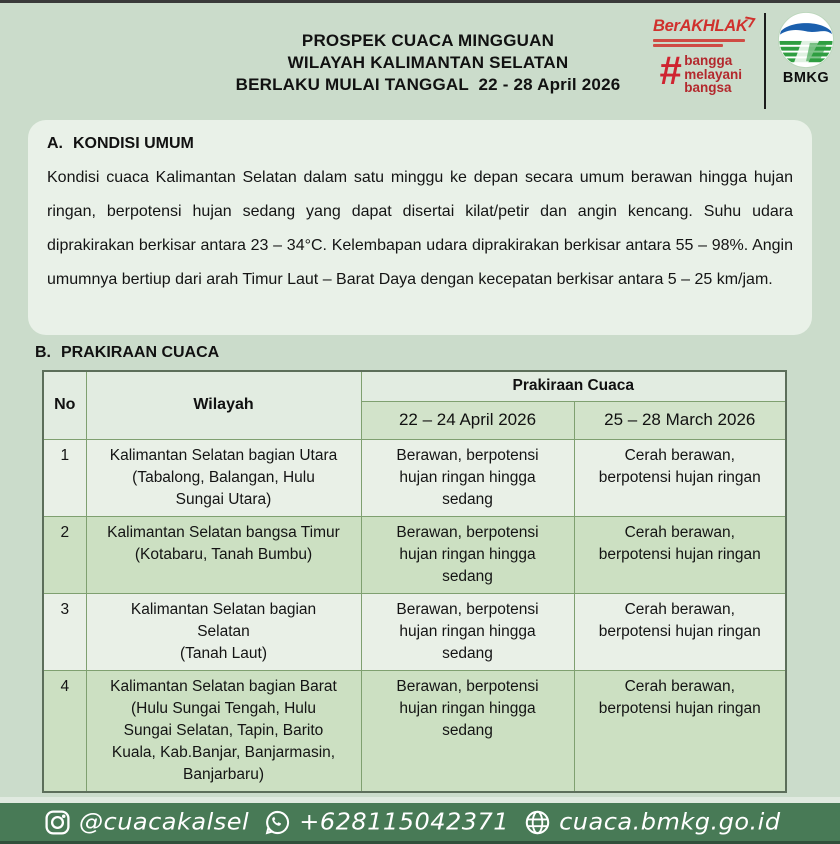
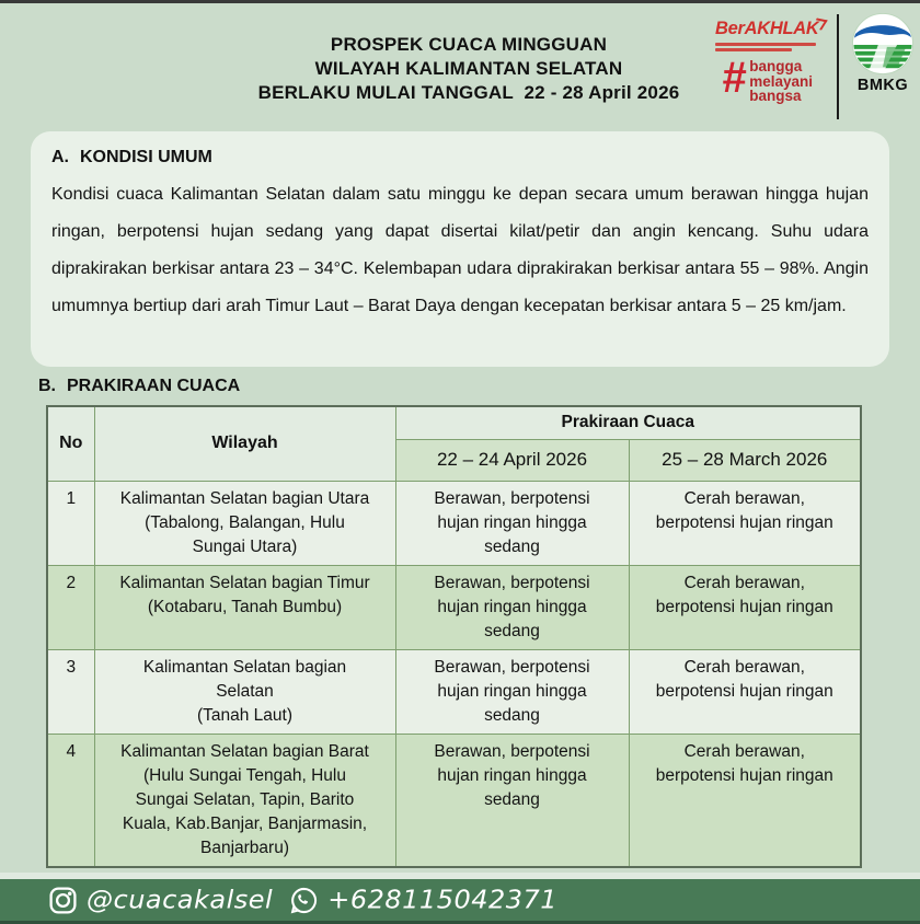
  PROSPEK CUACA MINGGUAN
  WILAYAH KALIMANTAN SELATAN
  BERLAKU MULAI TANGGAL 22 - 28 April 2026
  BerAKHLAK
  #
  bangga
  melayani
  bangsa
  BMKG
  A.
  KONDISI UMUM
  Kondisi cuaca Kalimantan Selatan dalam satu minggu ke depan secara umum berawan hingga hujan ringan, berpotensi hujan sedang yang dapat disertai kilat/petir dan angin kencang. Suhu udara diprakirakan berkisar antara 23 – 34°C. Kelembapan udara diprakirakan berkisar antara 55 – 98%. Angin umumnya bertiup dari arah Timur Laut – Barat Daya dengan kecepatan berkisar antara 5 – 25 km/jam.
  B.
  PRAKIRAAN CUACA
  No	Wilayah	Prakiraan Cuaca
  22 – 24 April 2026	25 – 28 March 2026
  1	Kalimantan Selatan bagian Utara (Tabalong, Balangan, Hulu Sungai Utara)	Berawan, berpotensi hujan ringan hingga sedang	Cerah berawan, berpotensi hujan ringan
- 2	Kalimantan Selatan bangsa Timur (Kotabaru, Tanah Bumbu)	Berawan, berpotensi hujan ringan hingga sedang	Cerah berawan, berpotensi hujan ringan
+ 2	Kalimantan Selatan bagian Timur (Kotabaru, Tanah Bumbu)	Berawan, berpotensi hujan ringan hingga sedang	Cerah berawan, berpotensi hujan ringan
  3	Kalimantan Selatan bagian Selatan (Tanah Laut)	Berawan, berpotensi hujan ringan hingga sedang	Cerah berawan, berpotensi hujan ringan
  4	Kalimantan Selatan bagian Barat (Hulu Sungai Tengah, Hulu Sungai Selatan, Tapin, Barito Kuala, Kab.Banjar, Banjarmasin, Banjarbaru)	Berawan, berpotensi hujan ringan hingga sedang	Cerah berawan, berpotensi hujan ringan
  @cuacakalsel
  +628115042371
- cuaca.bmkg.go.id
